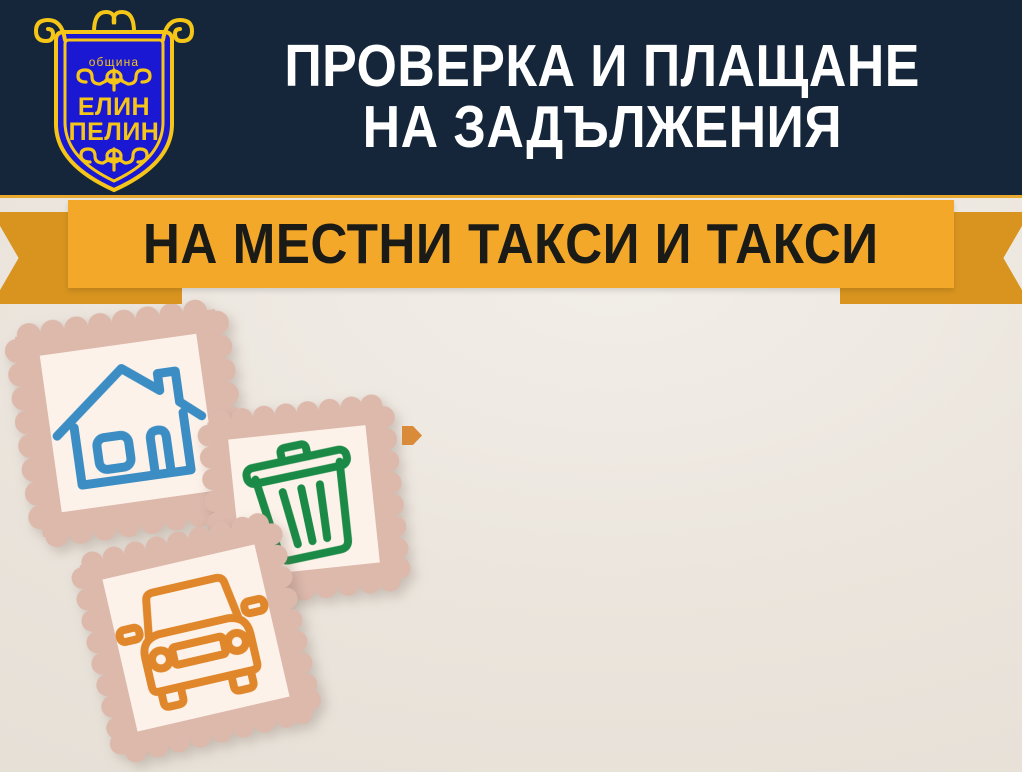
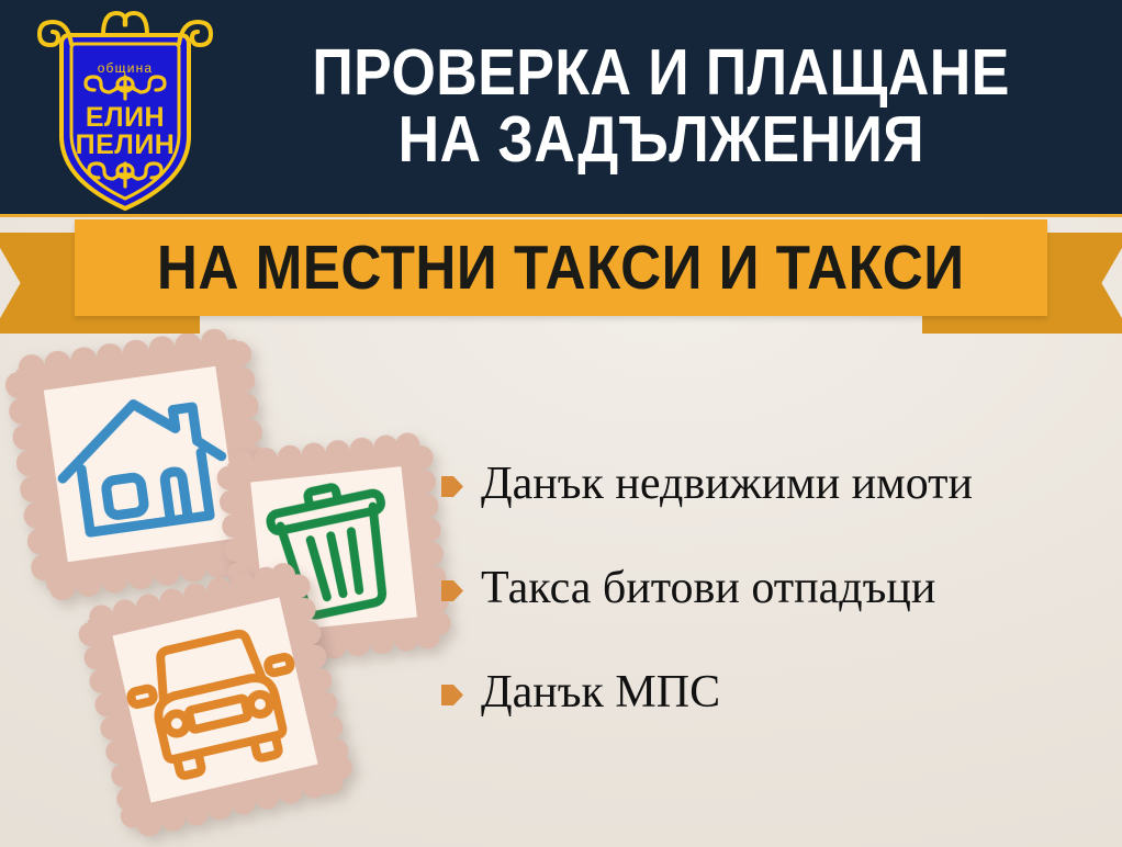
  община
  ЕЛИН
  ПЕЛИН
  ПРОВЕРКА И ПЛАЩАНЕ
  НА ЗАДЪЛЖЕНИЯ
  НА МЕСТНИ ТАКСИ И ТАКСИ
+ Данък недвижими имоти
+ Такса битови отпадъци
+ Данък МПС
